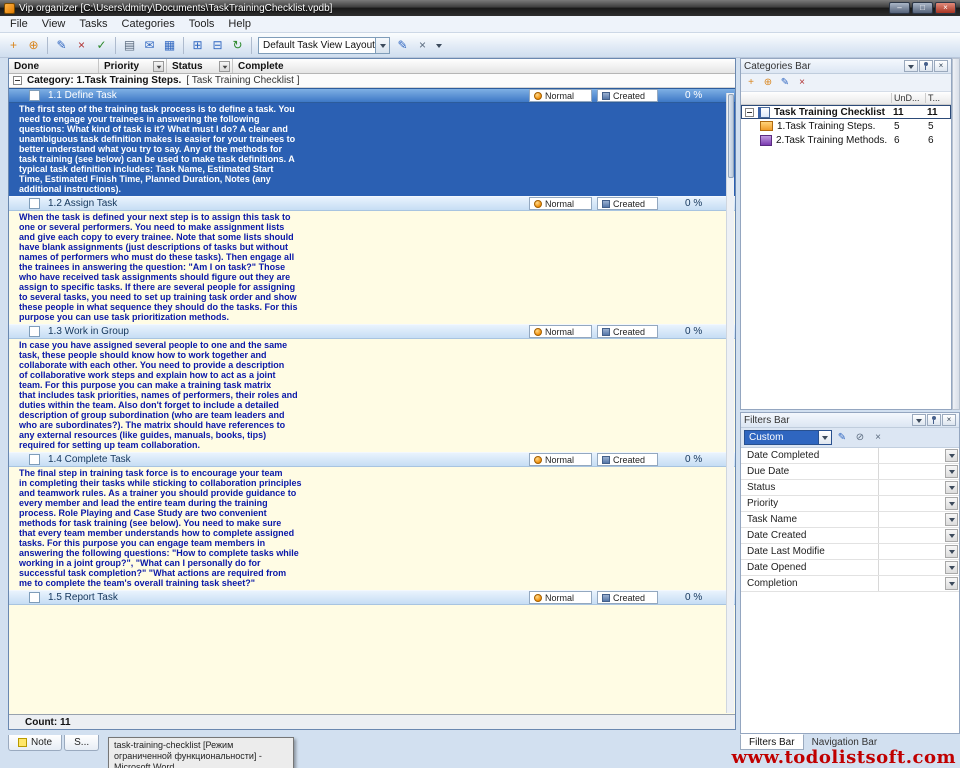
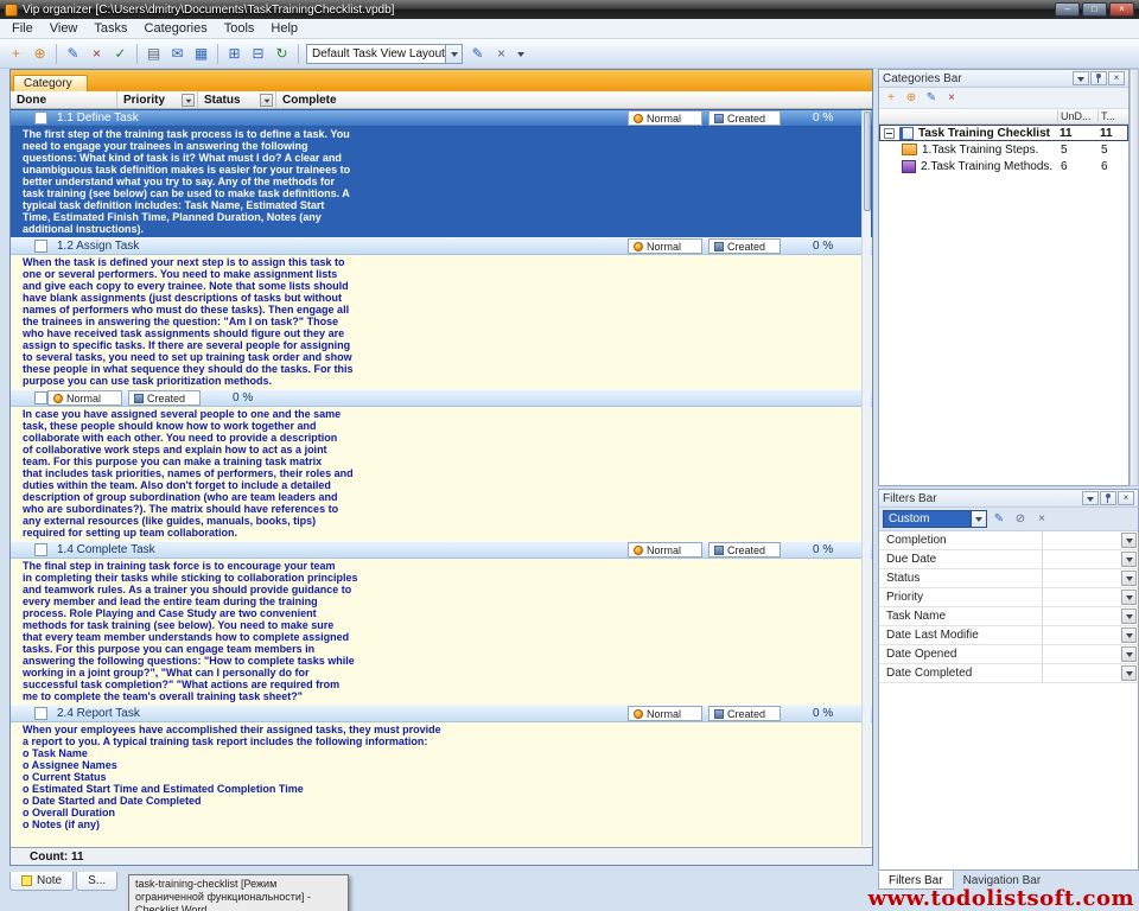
  Vip organizer [C:\Users\dmitry\Documents\TaskTrainingChecklist.vpdb]
  –
  □
  ×
  File
  View
  Tasks
  Categories
  Tools
  Help
  +
  ⊕
  ✎
  ×
  ✓
  ▤
  ✉
  ▦
  ⊞
  ⊟
  ↻
  Default Task View Layout
  ✎
  ×
+ Category
  Done
  Priority
  Status
  Complete
- Category: 1.Task Training Steps.
- [ Task Training Checklist ]
  1.1 Define Task
  Normal
  Created
  0 %
  The first step of the training task process is to define a task. You
  need to engage your trainees in answering the following
  questions: What kind of task is it? What must I do? A clear and
  unambiguous task definition makes is easier for your trainees to
  better understand what you try to say. Any of the methods for
  task training (see below) can be used to make task definitions. A
  typical task definition includes: Task Name, Estimated Start
  Time, Estimated Finish Time, Planned Duration, Notes (any
  additional instructions).
  1.2 Assign Task
  Normal
  Created
  0 %
  When the task is defined your next step is to assign this task to
  one or several performers. You need to make assignment lists
  and give each copy to every trainee. Note that some lists should
  have blank assignments (just descriptions of tasks but without
  names of performers who must do these tasks). Then engage all
  the trainees in answering the question: "Am I on task?" Those
  who have received task assignments should figure out they are
  assign to specific tasks. If there are several people for assigning
  to several tasks, you need to set up training task order and show
  these people in what sequence they should do the tasks. For this
  purpose you can use task prioritization methods.
- 1.3 Work in Group
  Normal
  Created
  0 %
  In case you have assigned several people to one and the same
  task, these people should know how to work together and
  collaborate with each other. You need to provide a description
  of collaborative work steps and explain how to act as a joint
  team. For this purpose you can make a training task matrix
  that includes task priorities, names of performers, their roles and
  duties within the team. Also don't forget to include a detailed
  description of group subordination (who are team leaders and
  who are subordinates?). The matrix should have references to
  any external resources (like guides, manuals, books, tips)
  required for setting up team collaboration.
  1.4 Complete Task
  Normal
  Created
  0 %
  The final step in training task force is to encourage your team
  in completing their tasks while sticking to collaboration principles
  and teamwork rules. As a trainer you should provide guidance to
  every member and lead the entire team during the training
  process. Role Playing and Case Study are two convenient
  methods for task training (see below). You need to make sure
  that every team member understands how to complete assigned
  tasks. For this purpose you can engage team members in
  answering the following questions: "How to complete tasks while
  working in a joint group?", "What can I personally do for
  successful task completion?" "What actions are required from
  me to complete the team's overall training task sheet?"
- 1.5 Report Task
+ 2.4 Report Task
  Normal
  Created
  0 %
+ When your employees have accomplished their assigned tasks, they must provide
+ a report to you. A typical training task report includes the following information:
+ o Task Name
+ o Assignee Names
+ o Current Status
+ o Estimated Start Time and Estimated Completion Time
+ o Date Started and Date Completed
+ o Overall Duration
+ o Notes (if any)
  Count: 11
  Categories Bar
  ×
  +
  ⊕
  ✎
  ×
  UnD...
  T...
  Task Training Checklist
  11
  11
  1.Task Training Steps.
  5
  5
  2.Task Training Methods.
  6
  6
  Filters Bar
  ×
  Custom
  ✎
  ⊘
  ×
- Date Completed
+ Completion
  Due Date
  Status
  Priority
  Task Name
- Date Created
  Date Last Modifie
  Date Opened
- Completion
+ Date Completed
  Note
  S...
  Filters Bar
  Navigation Bar
- task-training-checklist [Режим ограниченной функциональности] - Microsoft Word
+ task-training-checklist [Режим ограниченной функциональности] - Checklist Word
  www.todolistsoft.com
